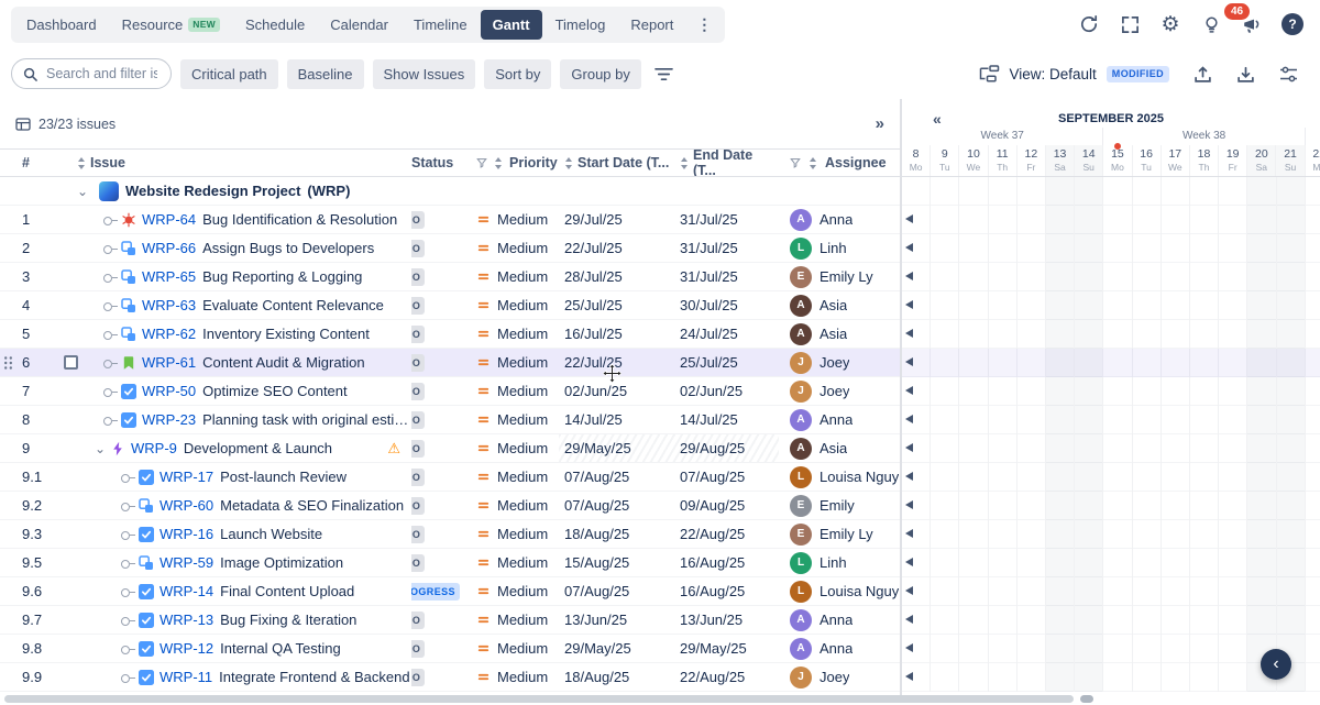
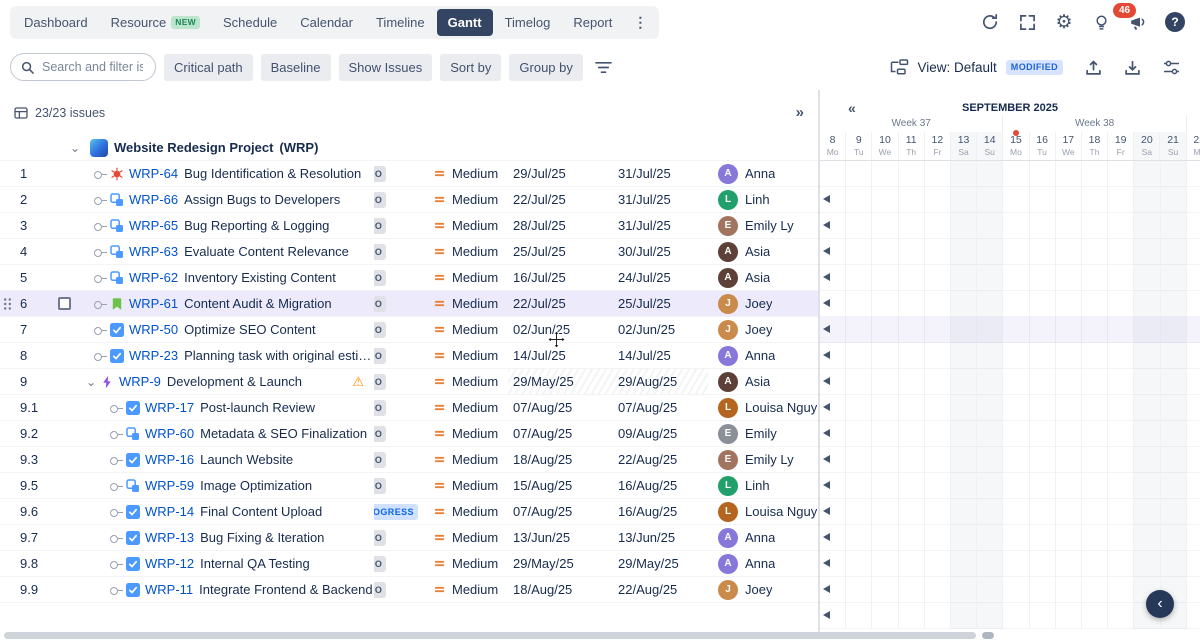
  Dashboard
  Resource
  NEW
  Schedule
  Calendar
  Timeline
  Gantt
  Timelog
  Report
  ⋮
  ⚙
  46
  ?
  Search and filter is
  Critical path
  Baseline
  Show Issues
  Sort by
  Group by
  View: Default
  MODIFIED
  23/23 issues
  »
- #
- Issue
- Status
- Priority
- Start Date (T...
- End Date (T...
- Assignee
  ⌄
  Website Redesign Project
  (WRP)
  1
  WRP-64
  Bug Identification & Resolution
  Medium
  29/Jul/25
  31/Jul/25
  A
  Anna
  2
  WRP-66
  Assign Bugs to Developers
  Medium
  22/Jul/25
  31/Jul/25
  L
  Linh
  3
  WRP-65
  Bug Reporting & Logging
  Medium
  28/Jul/25
  31/Jul/25
  E
  Emily Ly
  4
  WRP-63
  Evaluate Content Relevance
  Medium
  25/Jul/25
  30/Jul/25
  A
  Asia
  5
  WRP-62
  Inventory Existing Content
  Medium
  16/Jul/25
  24/Jul/25
  A
  Asia
  6
  WRP-61
  Content Audit & Migration
  Medium
  22/Jul/25
  25/Jul/25
  J
  Joey
  7
  WRP-50
  Optimize SEO Content
  Medium
  02/Jun/25
  02/Jun/25
  J
  Joey
  8
  WRP-23
  Planning task with original estima
  Medium
  14/Jul/25
  14/Jul/25
  A
  Anna
  9
  ⌄
  WRP-9
  Development & Launch
  ⚠
  Medium
  29/May/25
  29/Aug/25
  A
  Asia
  9.1
  WRP-17
  Post-launch Review
  Medium
  07/Aug/25
  07/Aug/25
  L
  Louisa Nguy
  9.2
  WRP-60
  Metadata & SEO Finalization
  Medium
  07/Aug/25
  09/Aug/25
  E
  Emily
  9.3
  WRP-16
  Launch Website
  Medium
  18/Aug/25
  22/Aug/25
  E
  Emily Ly
  9.5
  WRP-59
  Image Optimization
  Medium
  15/Aug/25
  16/Aug/25
  L
  Linh
  9.6
  WRP-14
  Final Content Upload
  Medium
  07/Aug/25
  16/Aug/25
  L
  Louisa Nguy
  9.7
  WRP-13
  Bug Fixing & Iteration
  Medium
  13/Jun/25
  13/Jun/25
  A
  Anna
  9.8
  WRP-12
  Internal QA Testing
  Medium
  29/May/25
  29/May/25
  A
  Anna
  9.9
  WRP-11
  Integrate Frontend & Backend
  Medium
  18/Aug/25
  22/Aug/25
  J
  Joey
  «
  SEPTEMBER 2025
  Week 37
  Week 38
  8
  Mo
  9
  Tu
  10
  We
  11
  Th
  12
  Fr
  13
  Sa
  14
  Su
  15
  Mo
  16
  Tu
  17
  We
  18
  Th
  19
  Fr
  20
  Sa
  21
  Su
  ‹
